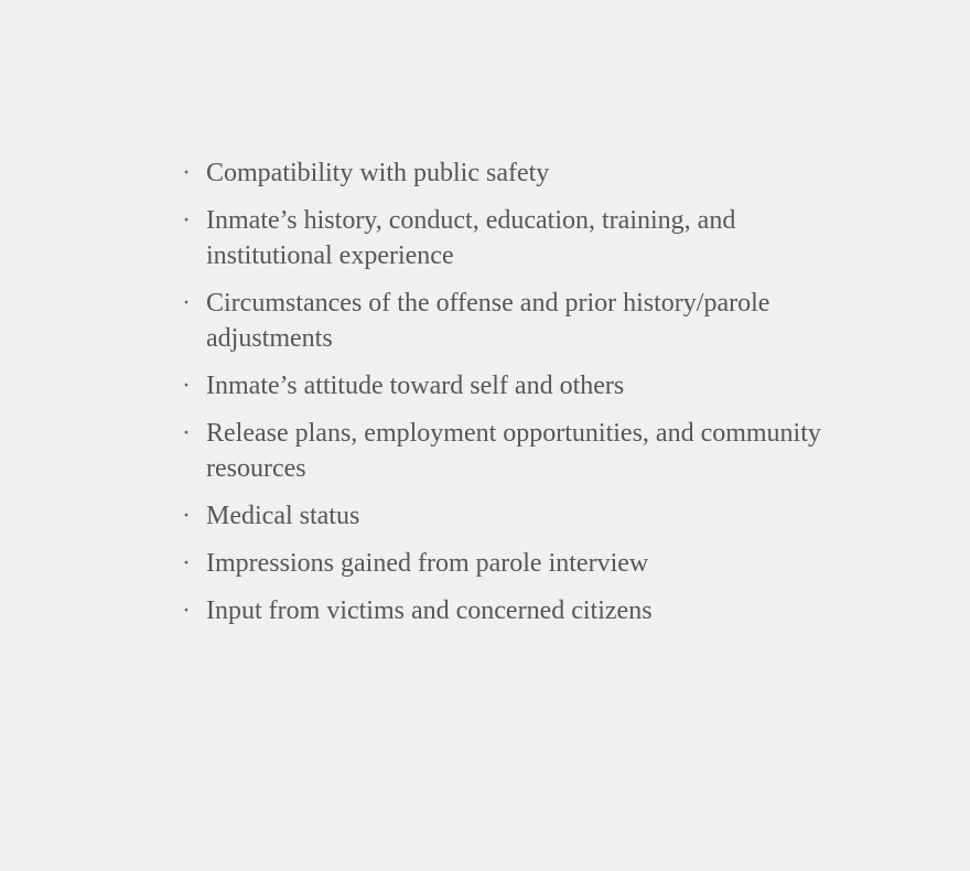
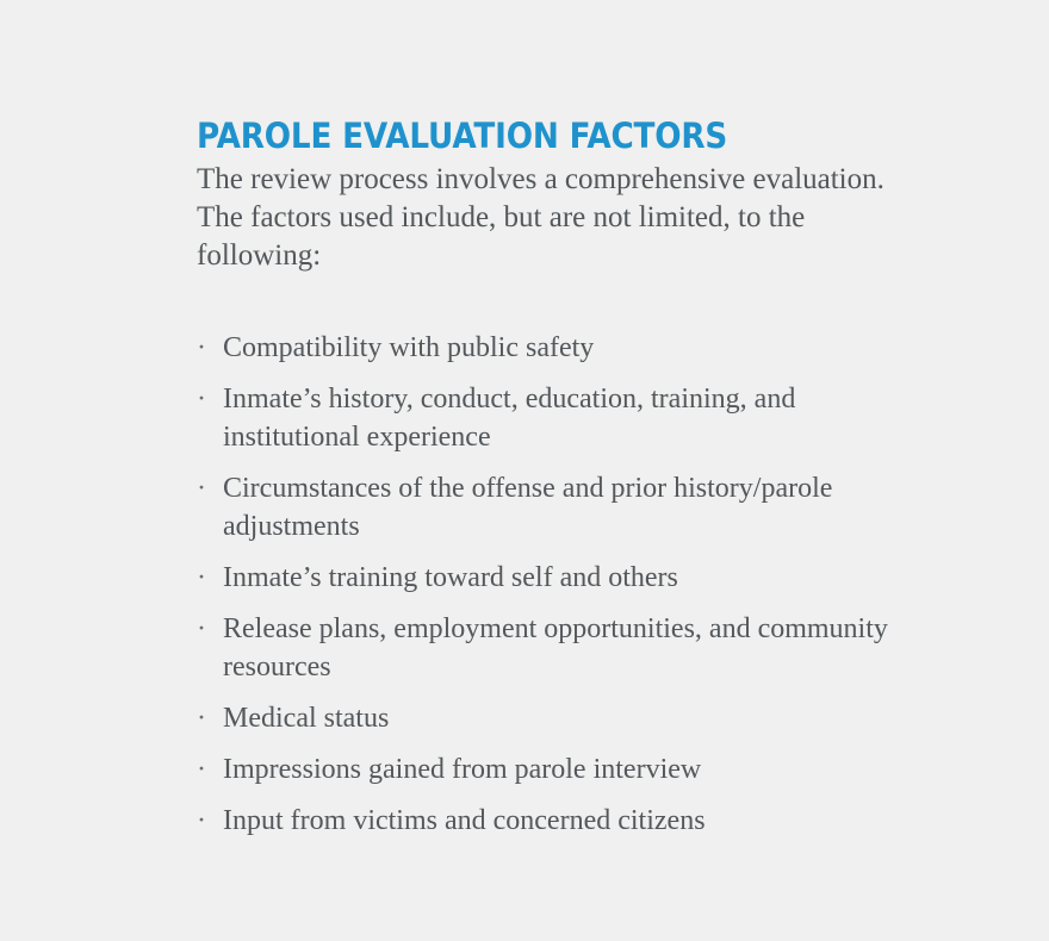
+ PAROLE EVALUATION FACTORS
+ The review process involves a comprehensive evaluation. The factors used include, but are not limited, to the following:
  ·
  Compatibility with public safety
  ·
  Inmate’s history, conduct, education, training, and institutional experience
  ·
  Circumstances of the offense and prior history/parole adjustments
  ·
- Inmate’s attitude toward self and others
+ Inmate’s training toward self and others
  ·
  Release plans, employment opportunities, and community resources
  ·
  Medical status
  ·
  Impressions gained from parole interview
  ·
  Input from victims and concerned citizens
